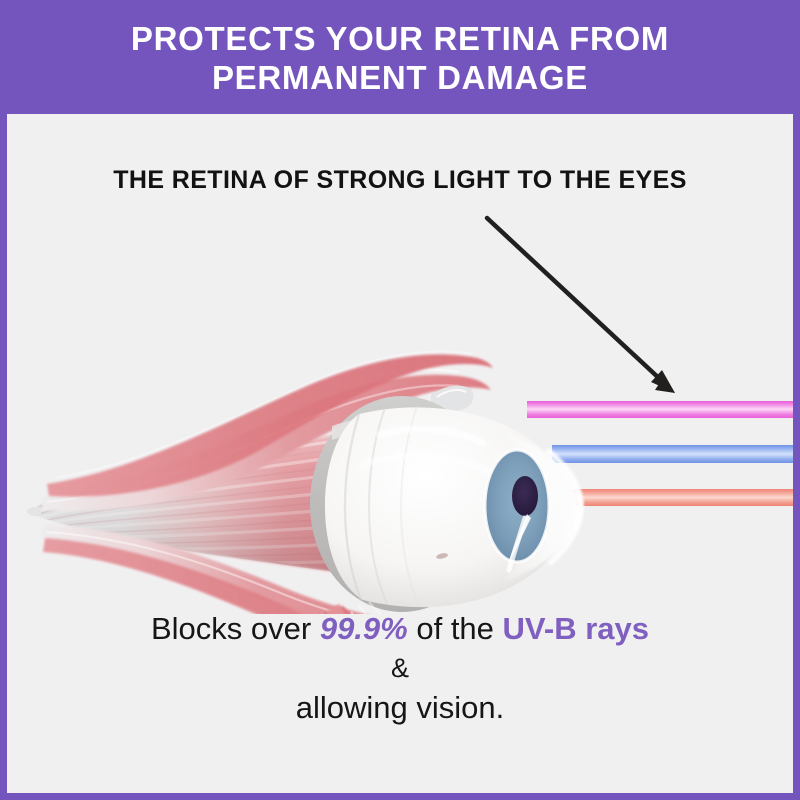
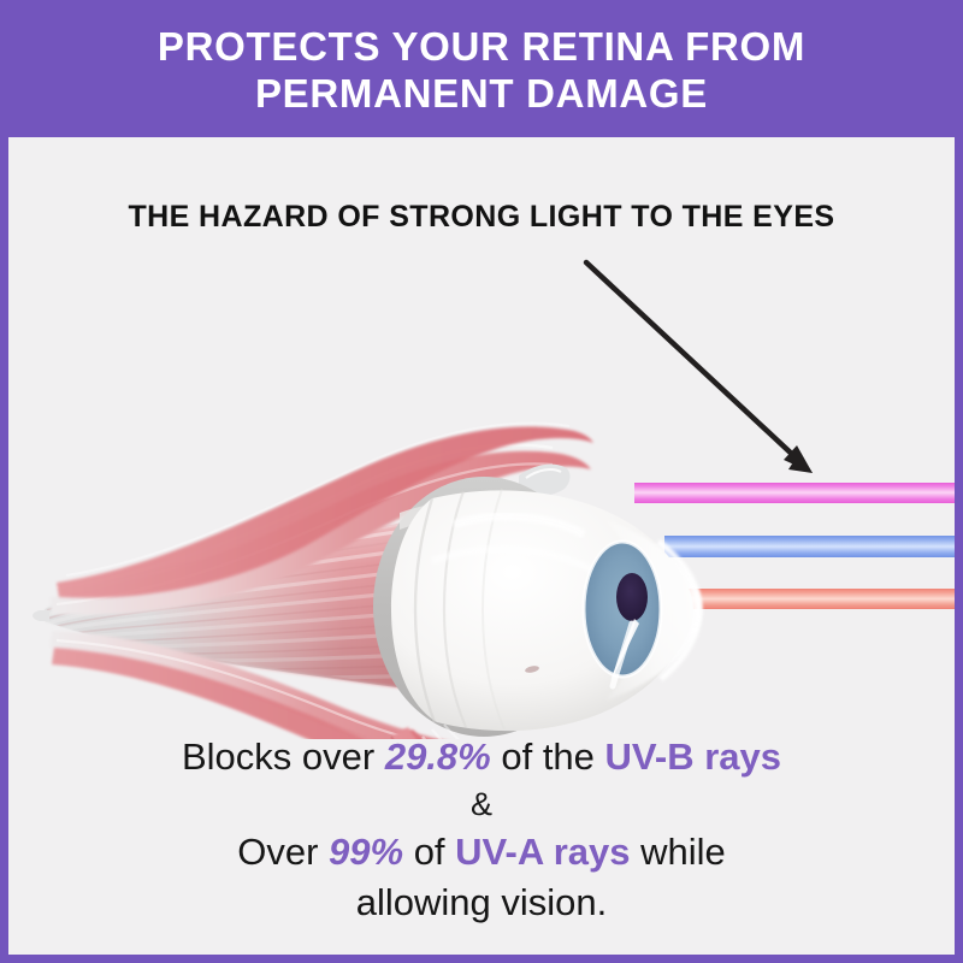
  PROTECTS YOUR RETINA FROM
  PERMANENT DAMAGE
- THE RETINA OF STRONG LIGHT TO THE EYES
+ THE HAZARD OF STRONG LIGHT TO THE EYES
- Blocks over 99.9% of the UV-B rays
+ Blocks over 29.8% of the UV-B rays
  &
+ Over 99% of UV-A rays while
  allowing vision.
